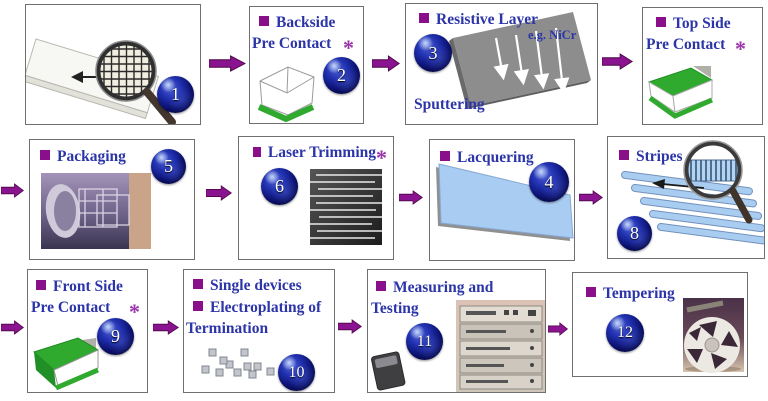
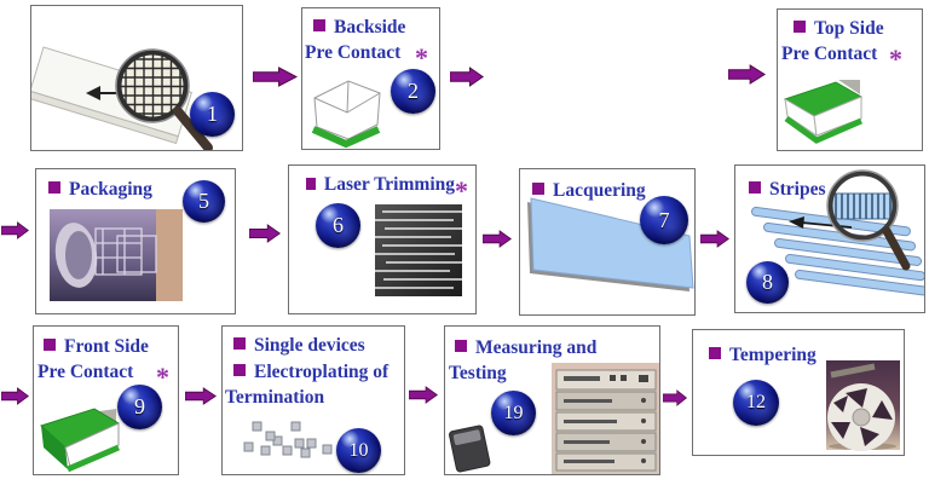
  1
  Backside
  Pre Contact
  *
  2
- Resistive Layer
- e.g. NiCr
- Sputtering
- 3
  Top Side
  Pre Contact
  *
  Packaging
  5
  Laser Trimming
  *
  6
  Lacquering
- 4
+ 7
  Stripes
  8
  Front Side
  Pre Contact
  *
  9
  Single devices
  Electroplating of
  Termination
  10
  Measuring and
  Testing
- 11
+ 19
  Tempering
  12
